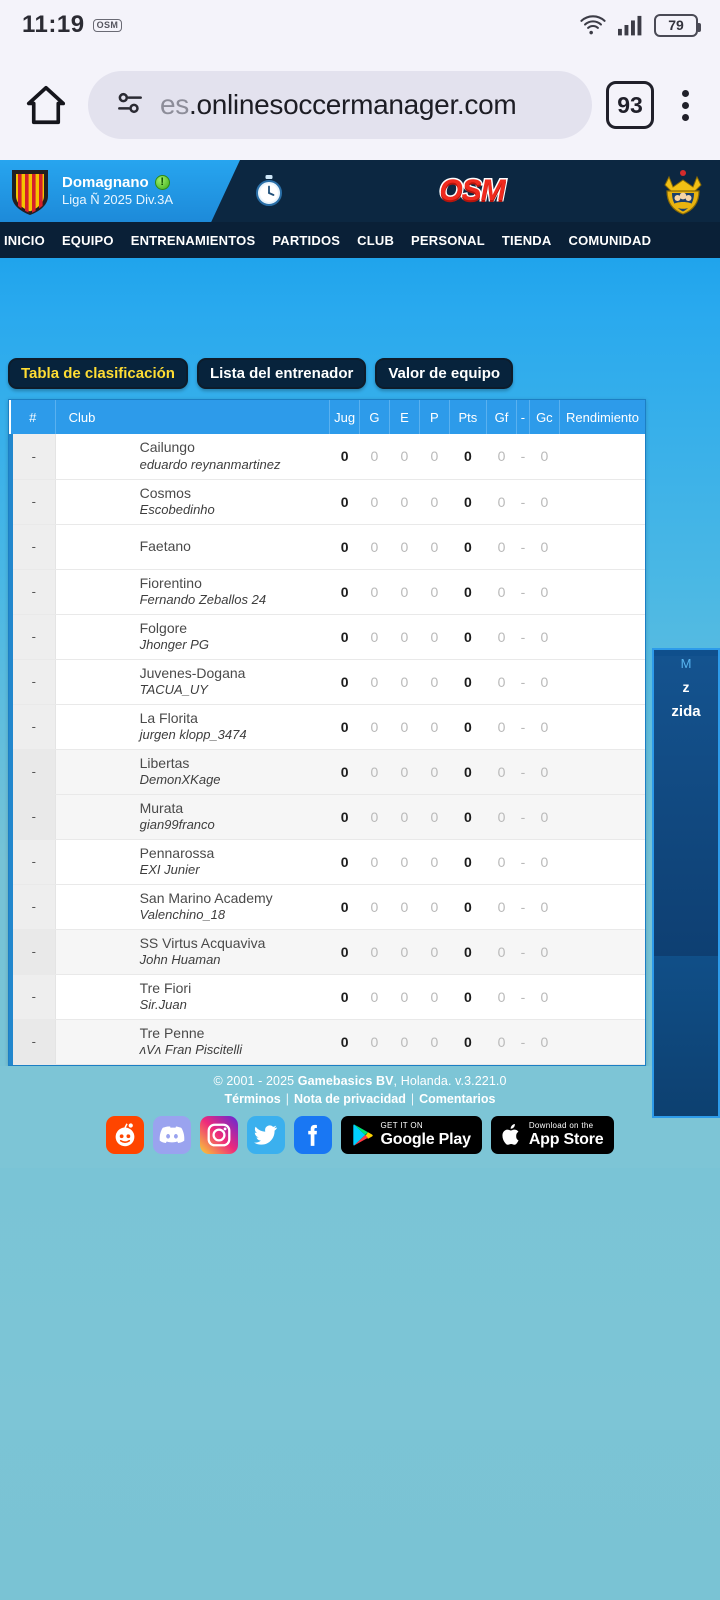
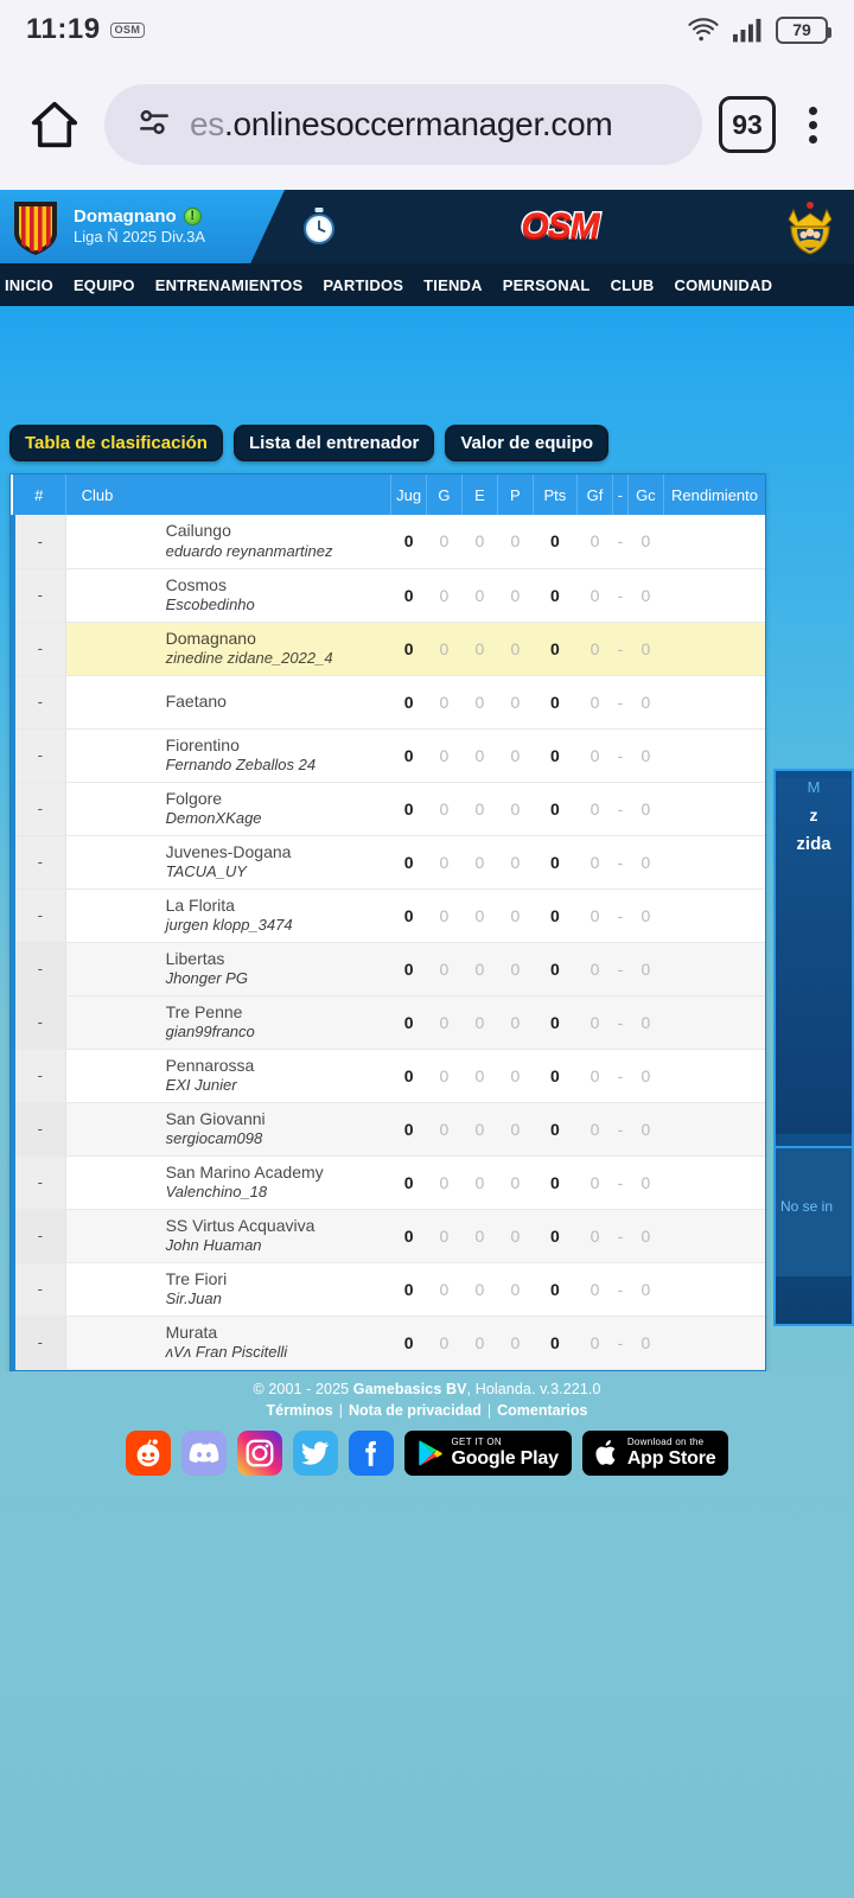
  11:19
  OSM
  79
  es.onlinesoccermanager.com
  93
  Domagnano
  !
  Liga Ñ 2025 Div.3A
  OSM
  INICIO
  EQUIPO
  ENTRENAMIENTOS
  PARTIDOS
- CLUB
+ TIENDA
  PERSONAL
- TIENDA
+ CLUB
  COMUNIDAD
  Tabla de clasificación
  Lista del entrenador
  Valor de equipo
  #	Club	Jug	G	E	P	Pts	Gf	-	Gc	Rendimiento
  -	Cailungoeduardo reynanmartinez	0	0	0	0	0	0	-	0
  -	CosmosEscobedinho	0	0	0	0	0	0	-	0
+ -	Domagnanozinedine zidane_2022_4	0	0	0	0	0	0	-	0
  -	Faetano	0	0	0	0	0	0	-	0
  -	FiorentinoFernando Zeballos 24	0	0	0	0	0	0	-	0
- -	FolgoreJhonger PG	0	0	0	0	0	0	-	0
+ -	FolgoreDemonXKage	0	0	0	0	0	0	-	0
  -	Juvenes-DoganaTACUA_UY	0	0	0	0	0	0	-	0
  -	La Floritajurgen klopp_3474	0	0	0	0	0	0	-	0
- -	LibertasDemonXKage	0	0	0	0	0	0	-	0
+ -	LibertasJhonger PG	0	0	0	0	0	0	-	0
- -	Muratagian99franco	0	0	0	0	0	0	-	0
+ -	Tre Pennegian99franco	0	0	0	0	0	0	-	0
  -	PennarossaEXI Junier	0	0	0	0	0	0	-	0
+ -	San Giovannisergiocam098	0	0	0	0	0	0	-	0
  -	San Marino AcademyValenchino_18	0	0	0	0	0	0	-	0
  -	SS Virtus AcquavivaJohn Huaman	0	0	0	0	0	0	-	0
  -	Tre FioriSir.Juan	0	0	0	0	0	0	-	0
- -	Tre PenneʌVʌ Fran Piscitelli	0	0	0	0	0	0	-	0
+ -	MurataʌVʌ Fran Piscitelli	0	0	0	0	0	0	-	0
  M
  z
  zida
+ No se in
  © 2001 - 2025 Gamebasics BV, Holanda. v.3.221.0
  Términos | Nota de privacidad | Comentarios
  GET IT ON
  Google Play
  Download on the
  App Store
